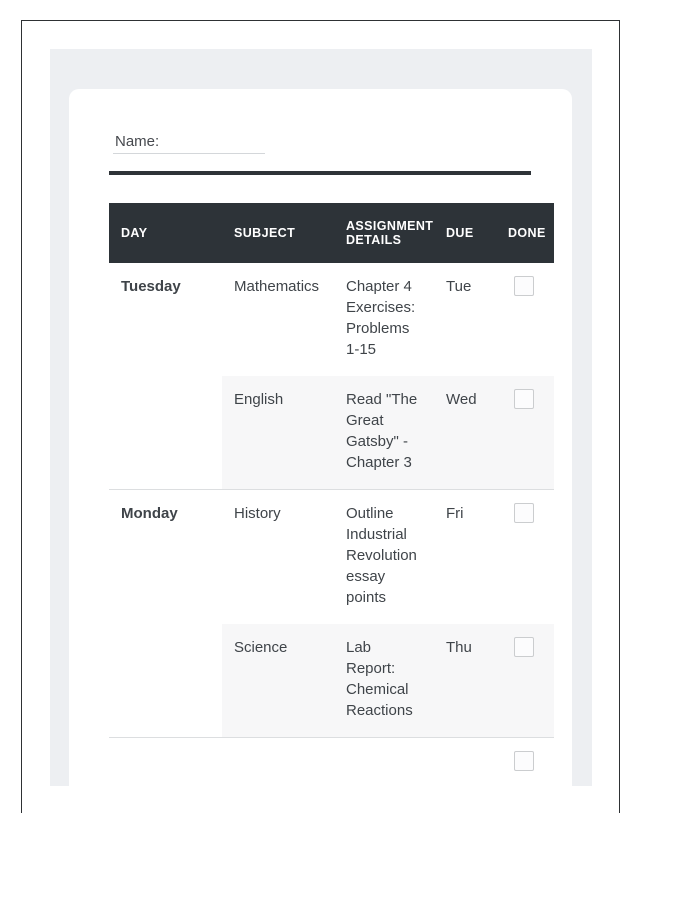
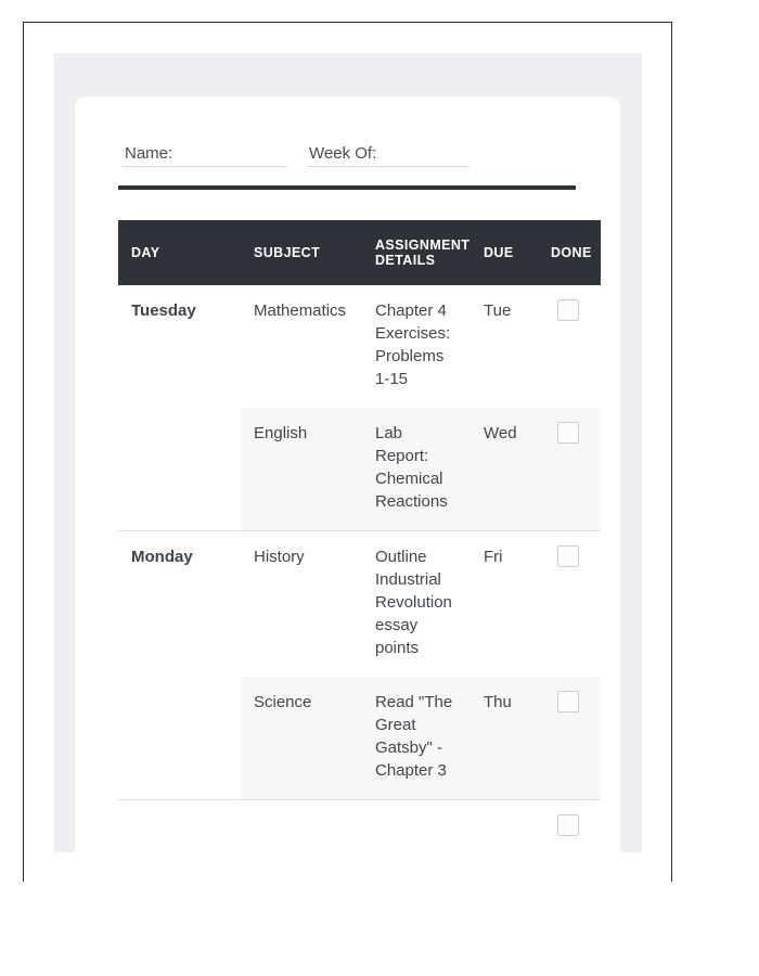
  Name:
+ Week Of:
  DAY	SUBJECT	ASSIGNMENT DETAILS	DUE	DONE
  Tuesday	Mathematics	Chapter 4 Exercises: Problems 1-15	Tue
- English	Read "The Great Gatsby" - Chapter 3	Wed
+ English	Lab Report: Chemical Reactions	Wed
  Monday	History	Outline Industrial Revolution essay points	Fri
- Science	Lab Report: Chemical Reactions	Thu
+ Science	Read "The Great Gatsby" - Chapter 3	Thu
